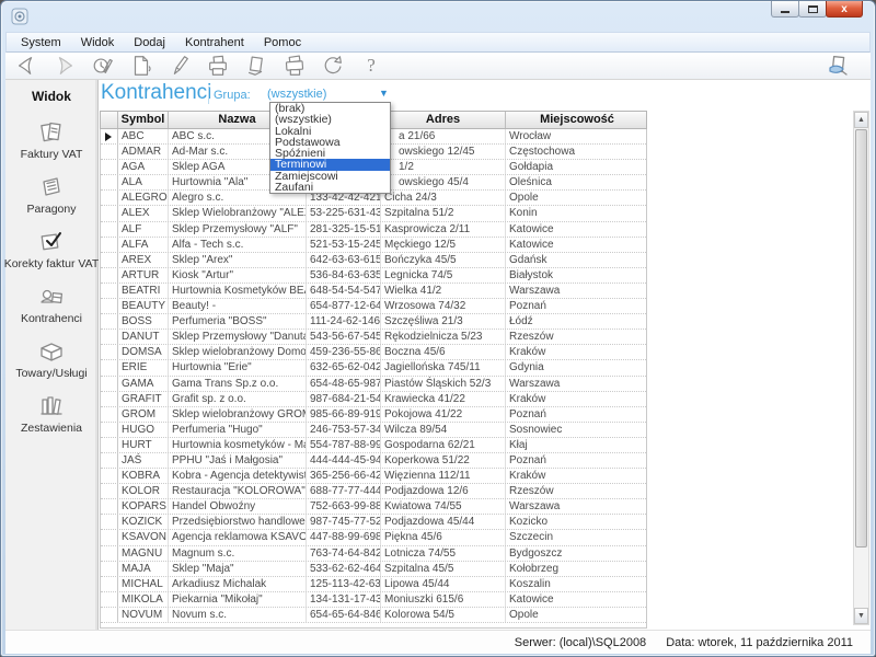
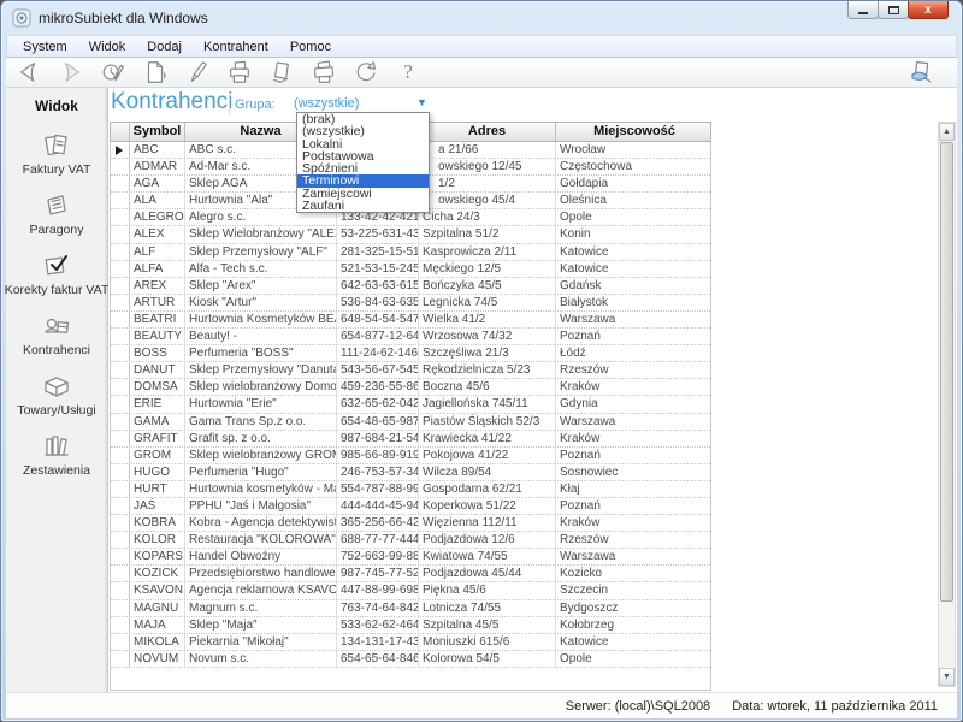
+ mikroSubiekt dla Windows
  x
  System
  Widok
  Dodaj
  Kontrahent
  Pomoc
  ?
  Widok
  Faktury VAT
  Paragony
  Korekty faktur VAT
  Kontrahenci
  Towary/Usługi
  Zestawienia
  Kontrahenci
  Grupa:
  (wszystkie)
  ▼
  Symbol
  Nazwa
  Adres
  Miejscowość
  ABC
  ABC s.c.
  a 21/66
  Wrocław
  ADMAR
  Ad-Mar s.c.
  owskiego 12/45
  Częstochowa
  AGA
  Sklep AGA
  1/2
  Gołdapia
  ALA
  Hurtownia "Ala"
  owskiego 45/4
  Oleśnica
  ALEGRO
  Alegro s.c.
  133-42-42-421
  Cicha 24/3
  Opole
  ALEX
  Sklep Wielobranżowy "ALE
  53-225-631-43
  Szpitalna 51/2
  Konin
  ALF
  Sklep Przemysłowy "ALF"
  281-325-15-51
  Kasprowicza 2/11
  Katowice
  ALFA
  Alfa - Tech s.c.
  521-53-15-245
  Męckiego 12/5
  Katowice
  AREX
  Sklep "Arex"
  642-63-63-615
  Bończyka 45/5
  Gdańsk
  ARTUR
  Kiosk "Artur"
  536-84-63-635
  Legnicka 74/5
  Białystok
  BEATRI
  Hurtownia Kosmetyków BE
  648-54-54-547
  Wielka 41/2
  Warszawa
  BEAUTY
  Beauty! -
  654-877-12-64
  Wrzosowa 74/32
  Poznań
  BOSS
  Perfumeria "BOSS"
  111-24-62-146
  Szczęśliwa 21/3
  Łódź
  DANUT
  Sklep Przemysłowy "Danuta
  543-56-67-545
  Rękodzielnicza 5/23
  Rzeszów
  DOMSA
  Sklep wielobranżowy Domo
  459-236-55-86
  Boczna 45/6
  Kraków
  ERIE
  Hurtownia "Erie"
  632-65-62-042
  Jagiellońska 745/11
  Gdynia
  GAMA
  Gama Trans Sp.z o.o.
  654-48-65-987
  Piastów Śląskich 52/3
  Warszawa
  GRAFIT
  Grafit sp. z o.o.
  987-684-21-54
  Krawiecka 41/22
  Kraków
  GROM
  Sklep wielobranżowy GRO
  985-66-89-919
  Pokojowa 41/22
  Poznań
  HUGO
  Perfumeria "Hugo"
  246-753-57-34
  Wilcza 89/54
  Sosnowiec
  HURT
  Hurtownia kosmetyków - Ma
  554-787-88-99
  Gospodarna 62/21
  Kłaj
  JAŚ
  PPHU "Jaś i Małgosia"
  444-444-45-94
  Koperkowa 51/22
  Poznań
  KOBRA
  Kobra - Agencja detektywist
  365-256-66-42
  Więzienna 112/11
  Kraków
  KOLOR
  Restauracja "KOLOROWA"
  688-77-77-444
  Podjazdowa 12/6
  Rzeszów
  KOPARS
  Handel Obwoźny
  752-663-99-88
  Kwiatowa 74/55
  Warszawa
  KOZICK
  Przedsiębiorstwo handlowe
  987-745-77-52
  Podjazdowa 45/44
  Kozicko
  KSAVON
  Agencja reklamowa KSAVO
  447-88-99-698
  Piękna 45/6
  Szczecin
  MAGNU
  Magnum s.c.
  763-74-64-842
  Lotnicza 74/55
  Bydgoszcz
  MAJA
  Sklep "Maja"
  533-62-62-464
  Szpitalna 45/5
  Kołobrzeg
- MICHAL
- Arkadiusz Michalak
- 125-113-42-63
- Lipowa 45/44
- Koszalin
  MIKOLA
  Piekarnia "Mikołaj"
  134-131-17-43
  Moniuszki 615/6
  Katowice
  NOVUM
  Novum s.c.
  654-65-64-846
  Kolorowa 54/5
  Opole
  (brak)
  (wszystkie)
  Lokalni
  Podstawowa
  Spóźnieni
  Terminowi
  Zamiejscowi
  Zaufani
  Serwer: (local)\SQL2008
  Data: wtorek, 11 października 2011
